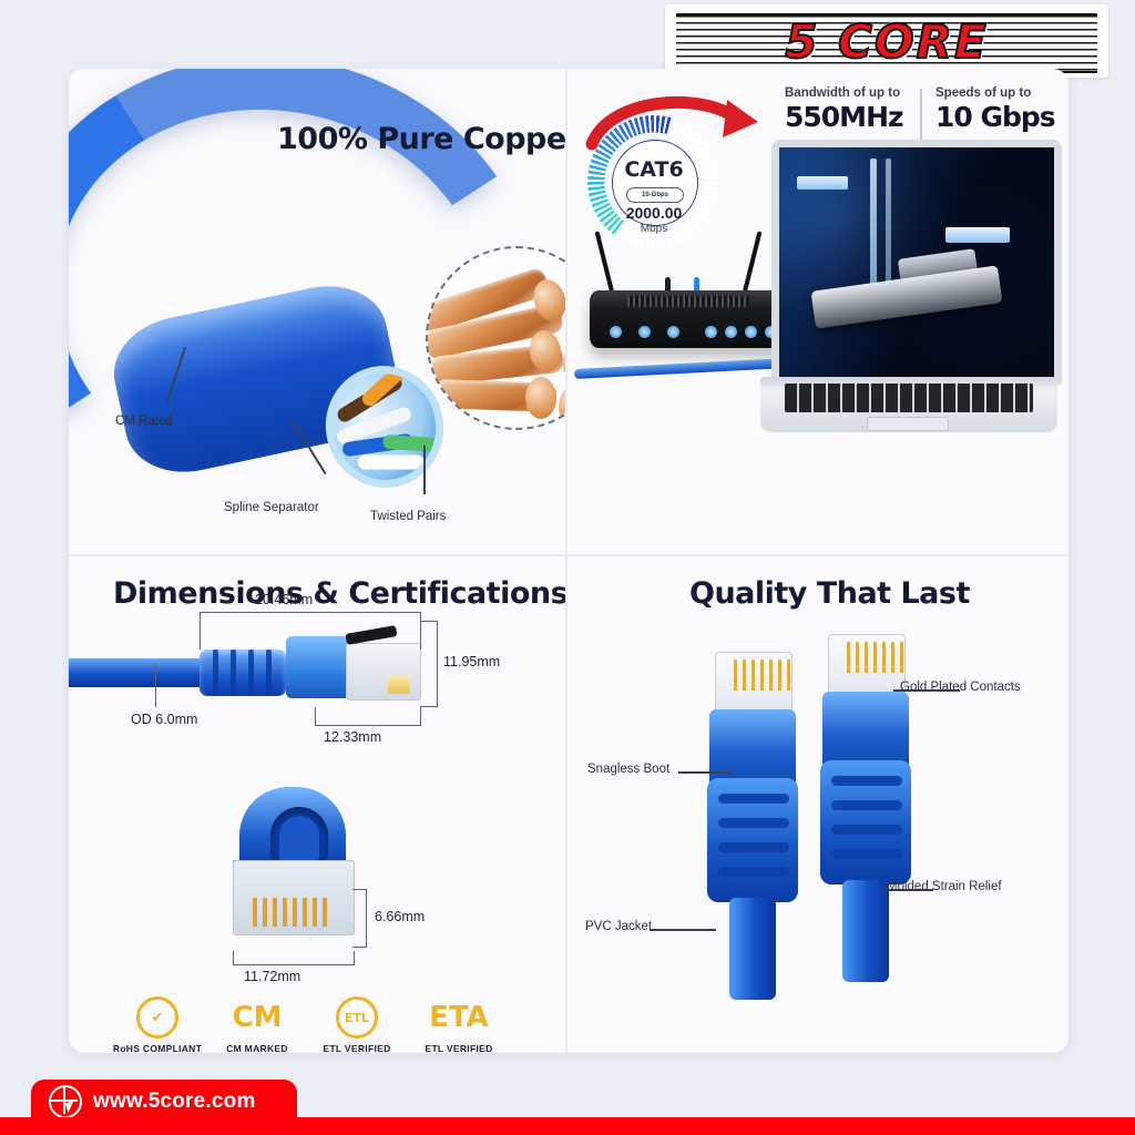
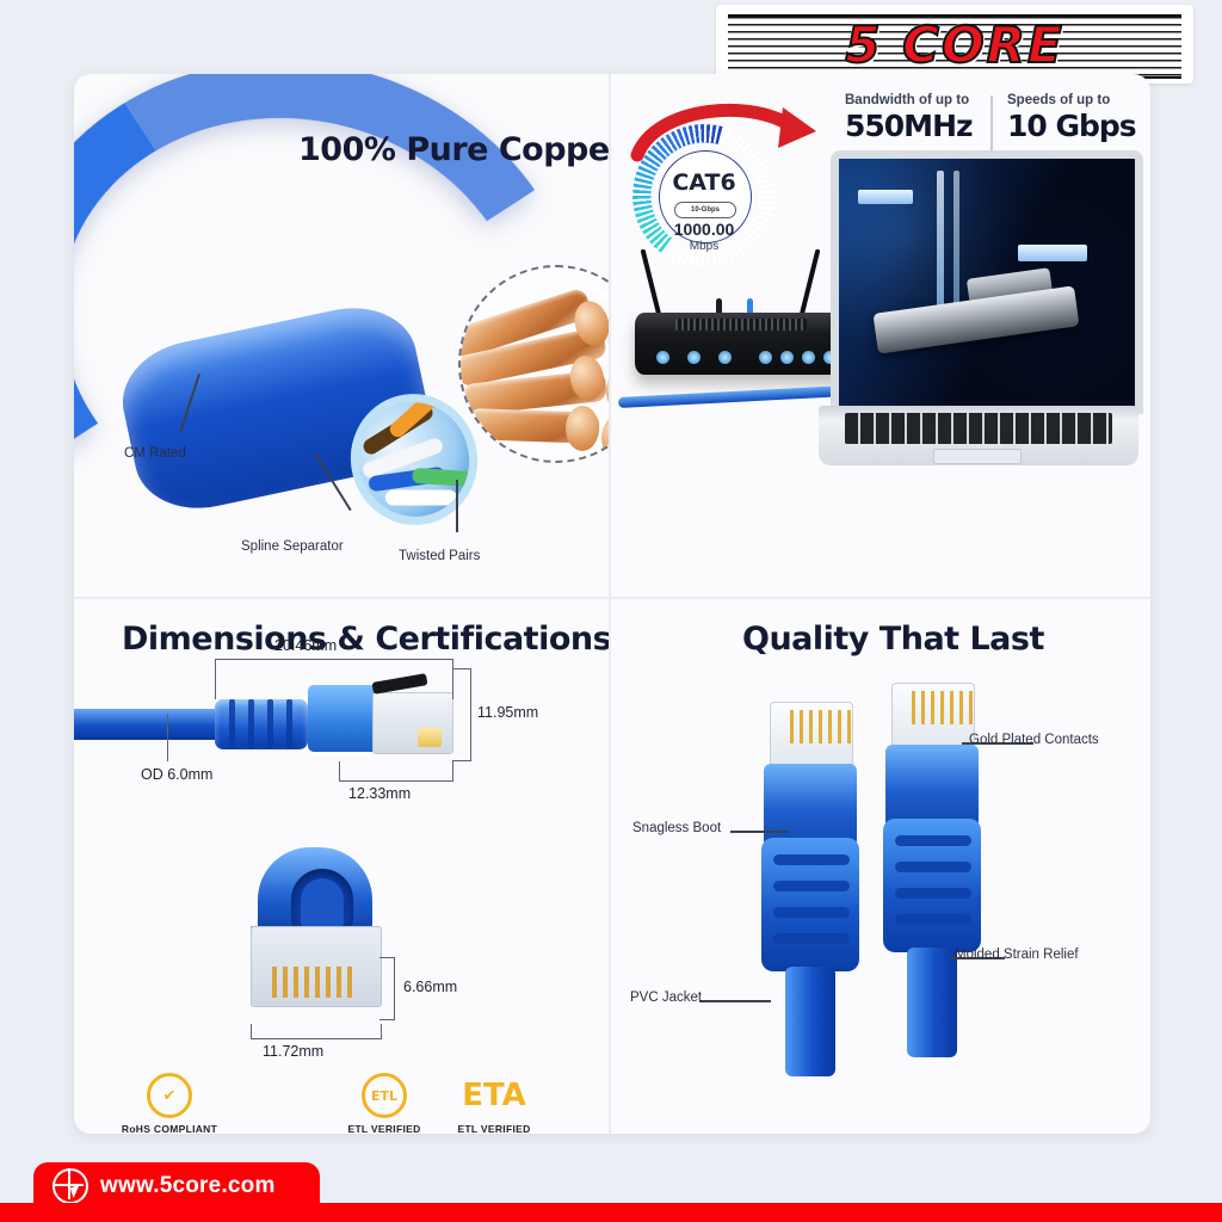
  5 CORE
  100% Pure Coppe
  CM Rated
  Spline Separator
  Twisted Pairs
  Bandwidth of up to
  550MHz
  Speeds of up to
  10 Gbps
  CAT6
- 2000.00
+ 1000.00
  Mbps
  Dimensions & Certifications
  20.46mm
  11.95mm
  OD 6.0mm
  12.33mm
  6.66mm
  11.72mm
  ✔
  RoHS COMPLIANT
- CM
- CM MARKED
  ETL
  ETL VERIFIED
  ETA
  ETL VERIFIED
  Quality That Last
  Snagless Boot
  Gold Plated Contacts
  PVC Jacket
  Molded Strain Relief
  www.5core.com
